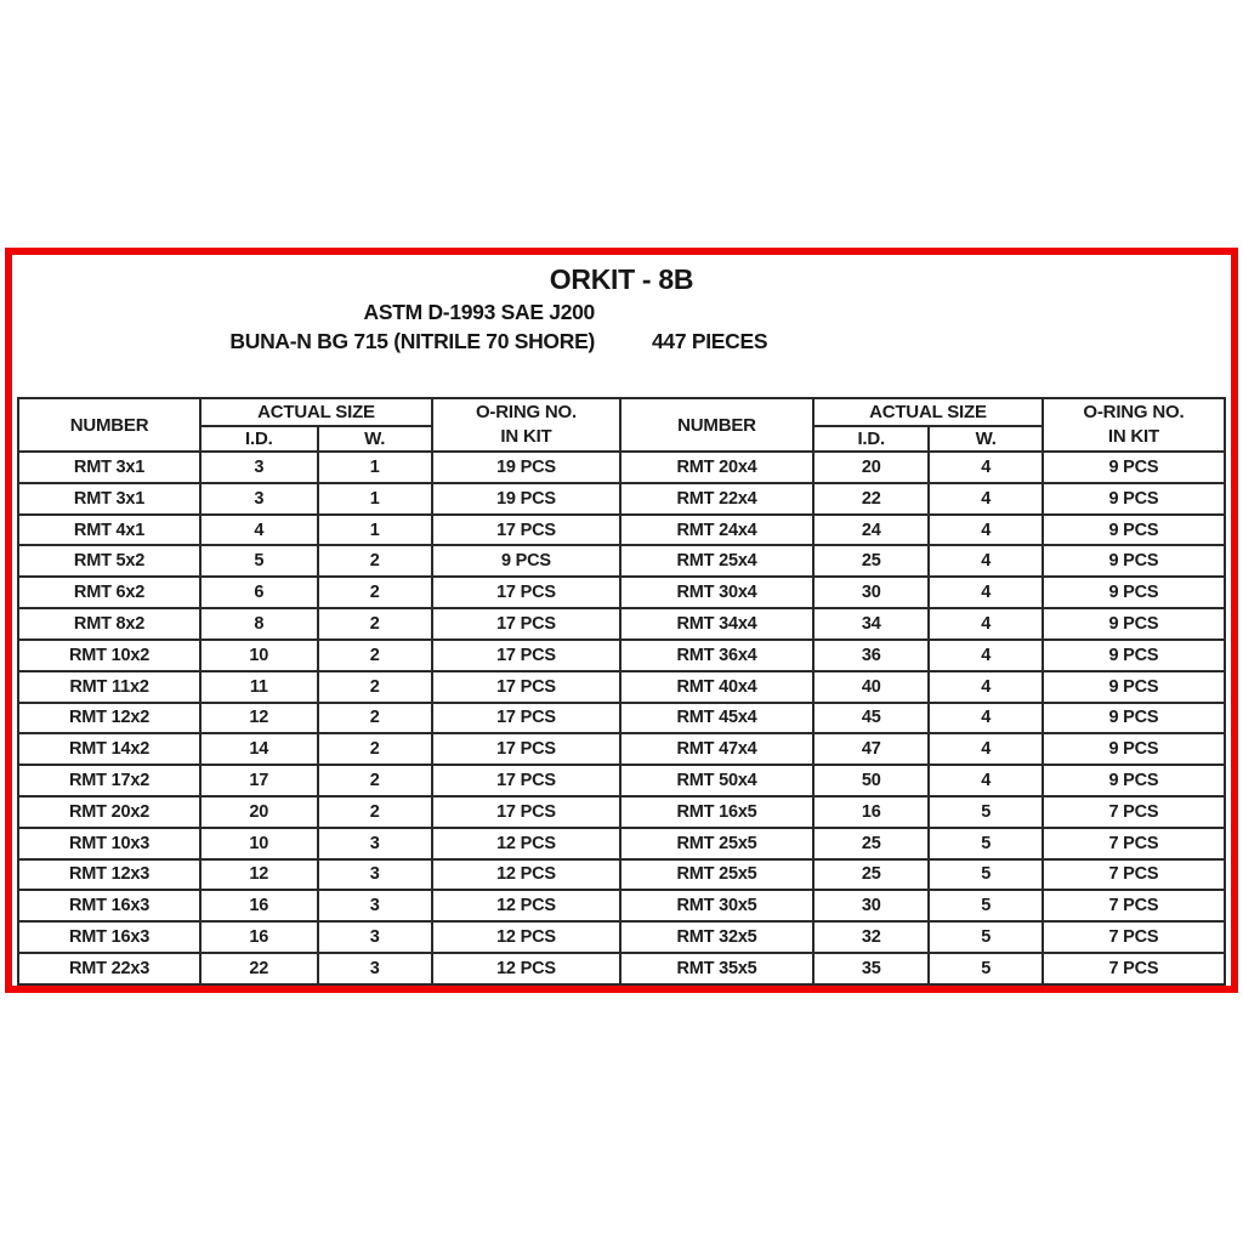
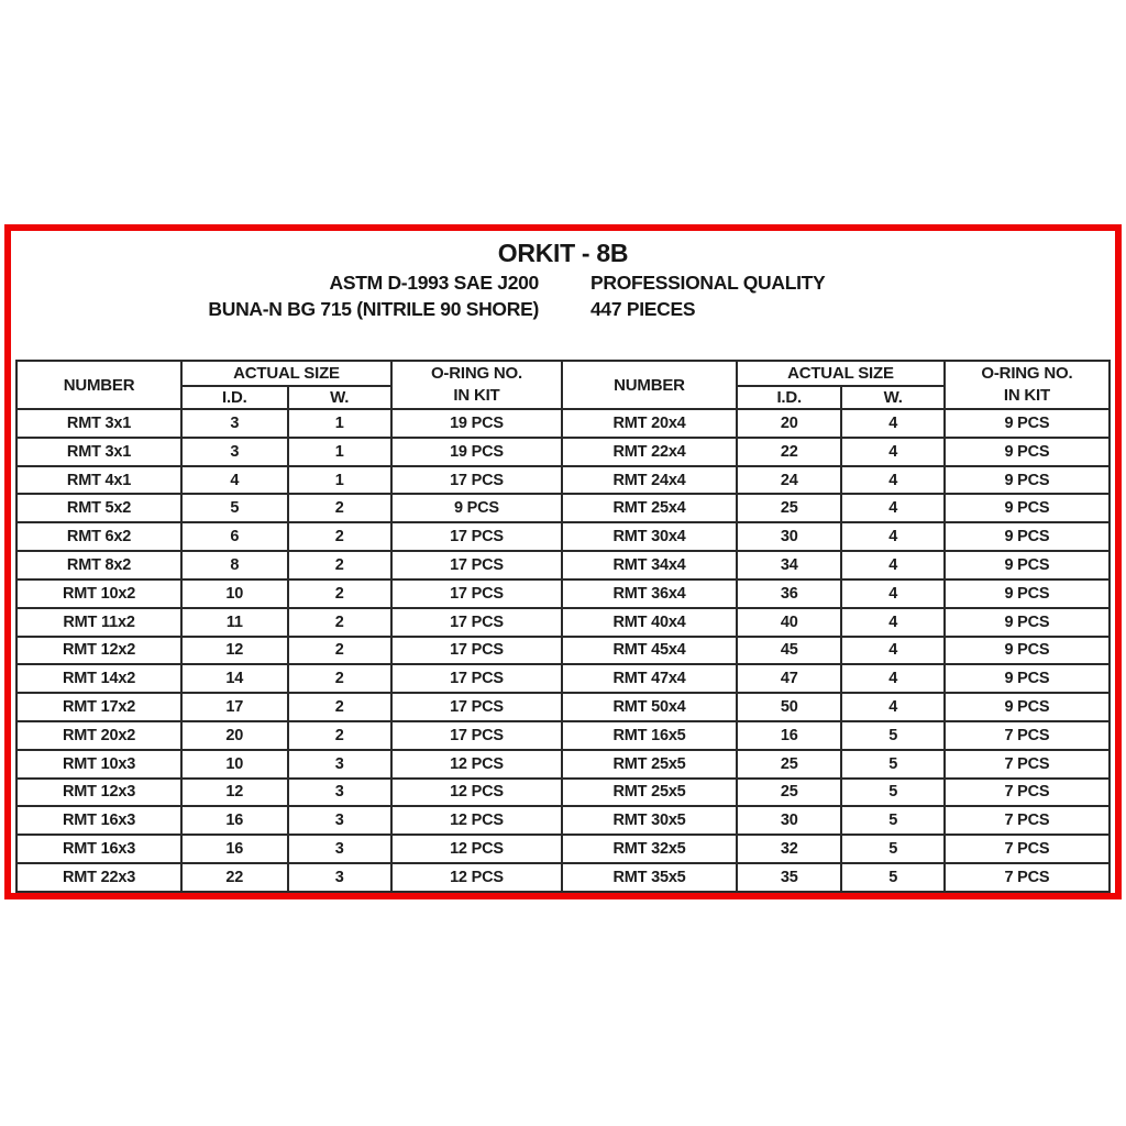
  ORKIT - 8B
  ASTM D-1993 SAE J200
+ PROFESSIONAL QUALITY
- BUNA-N BG 715 (NITRILE 70 SHORE)
+ BUNA-N BG 715 (NITRILE 90 SHORE)
  447 PIECES
  NUMBER	ACTUAL SIZE	O-RING NO. IN KIT	NUMBER	ACTUAL SIZE	O-RING NO. IN KIT
  I.D.	W.	I.D.	W.
  RMT 3x1	3	1	19 PCS	RMT 20x4	20	4	9 PCS
  RMT 3x1	3	1	19 PCS	RMT 22x4	22	4	9 PCS
  RMT 4x1	4	1	17 PCS	RMT 24x4	24	4	9 PCS
  RMT 5x2	5	2	9 PCS	RMT 25x4	25	4	9 PCS
  RMT 6x2	6	2	17 PCS	RMT 30x4	30	4	9 PCS
  RMT 8x2	8	2	17 PCS	RMT 34x4	34	4	9 PCS
  RMT 10x2	10	2	17 PCS	RMT 36x4	36	4	9 PCS
  RMT 11x2	11	2	17 PCS	RMT 40x4	40	4	9 PCS
  RMT 12x2	12	2	17 PCS	RMT 45x4	45	4	9 PCS
  RMT 14x2	14	2	17 PCS	RMT 47x4	47	4	9 PCS
  RMT 17x2	17	2	17 PCS	RMT 50x4	50	4	9 PCS
  RMT 20x2	20	2	17 PCS	RMT 16x5	16	5	7 PCS
  RMT 10x3	10	3	12 PCS	RMT 25x5	25	5	7 PCS
  RMT 12x3	12	3	12 PCS	RMT 25x5	25	5	7 PCS
  RMT 16x3	16	3	12 PCS	RMT 30x5	30	5	7 PCS
  RMT 16x3	16	3	12 PCS	RMT 32x5	32	5	7 PCS
  RMT 22x3	22	3	12 PCS	RMT 35x5	35	5	7 PCS
